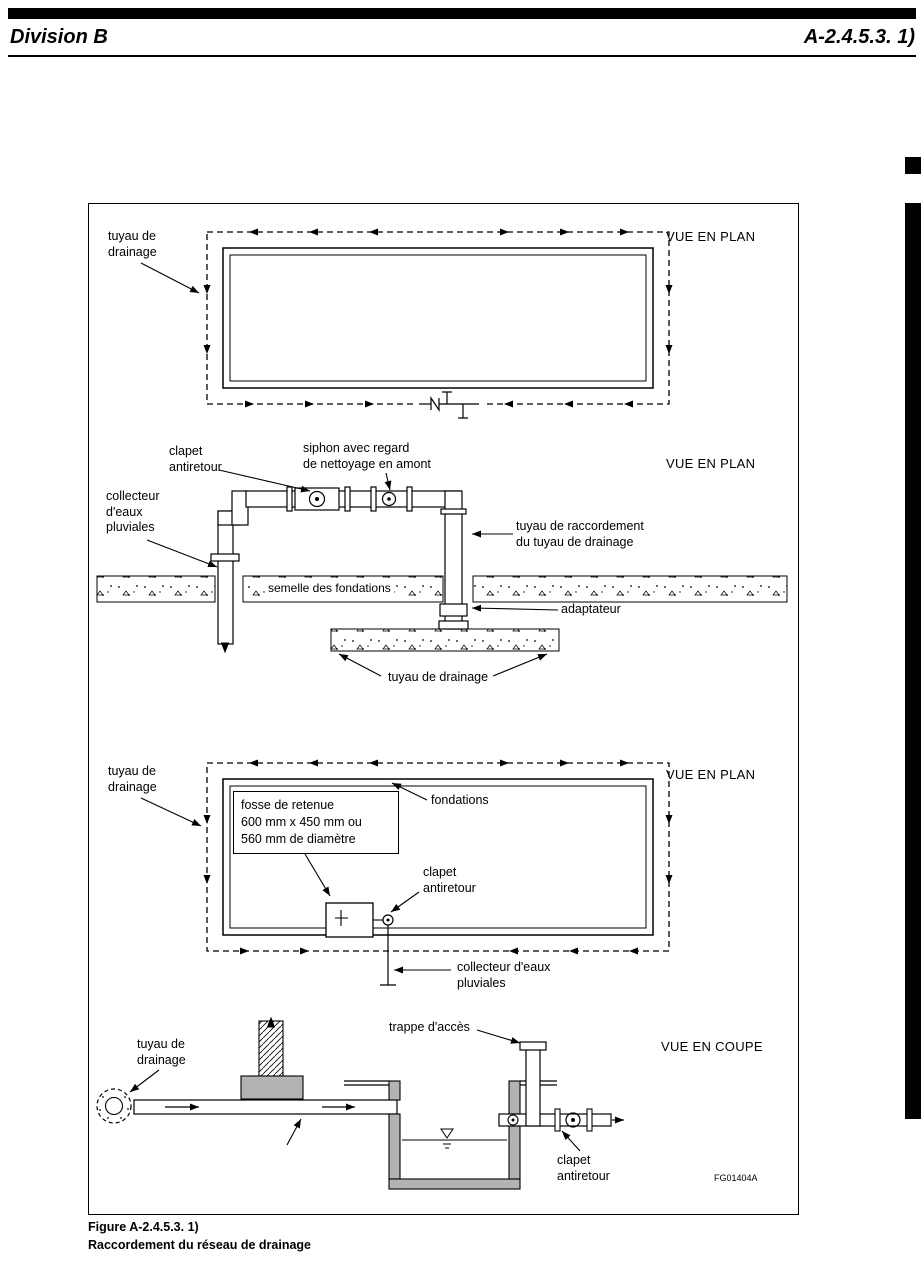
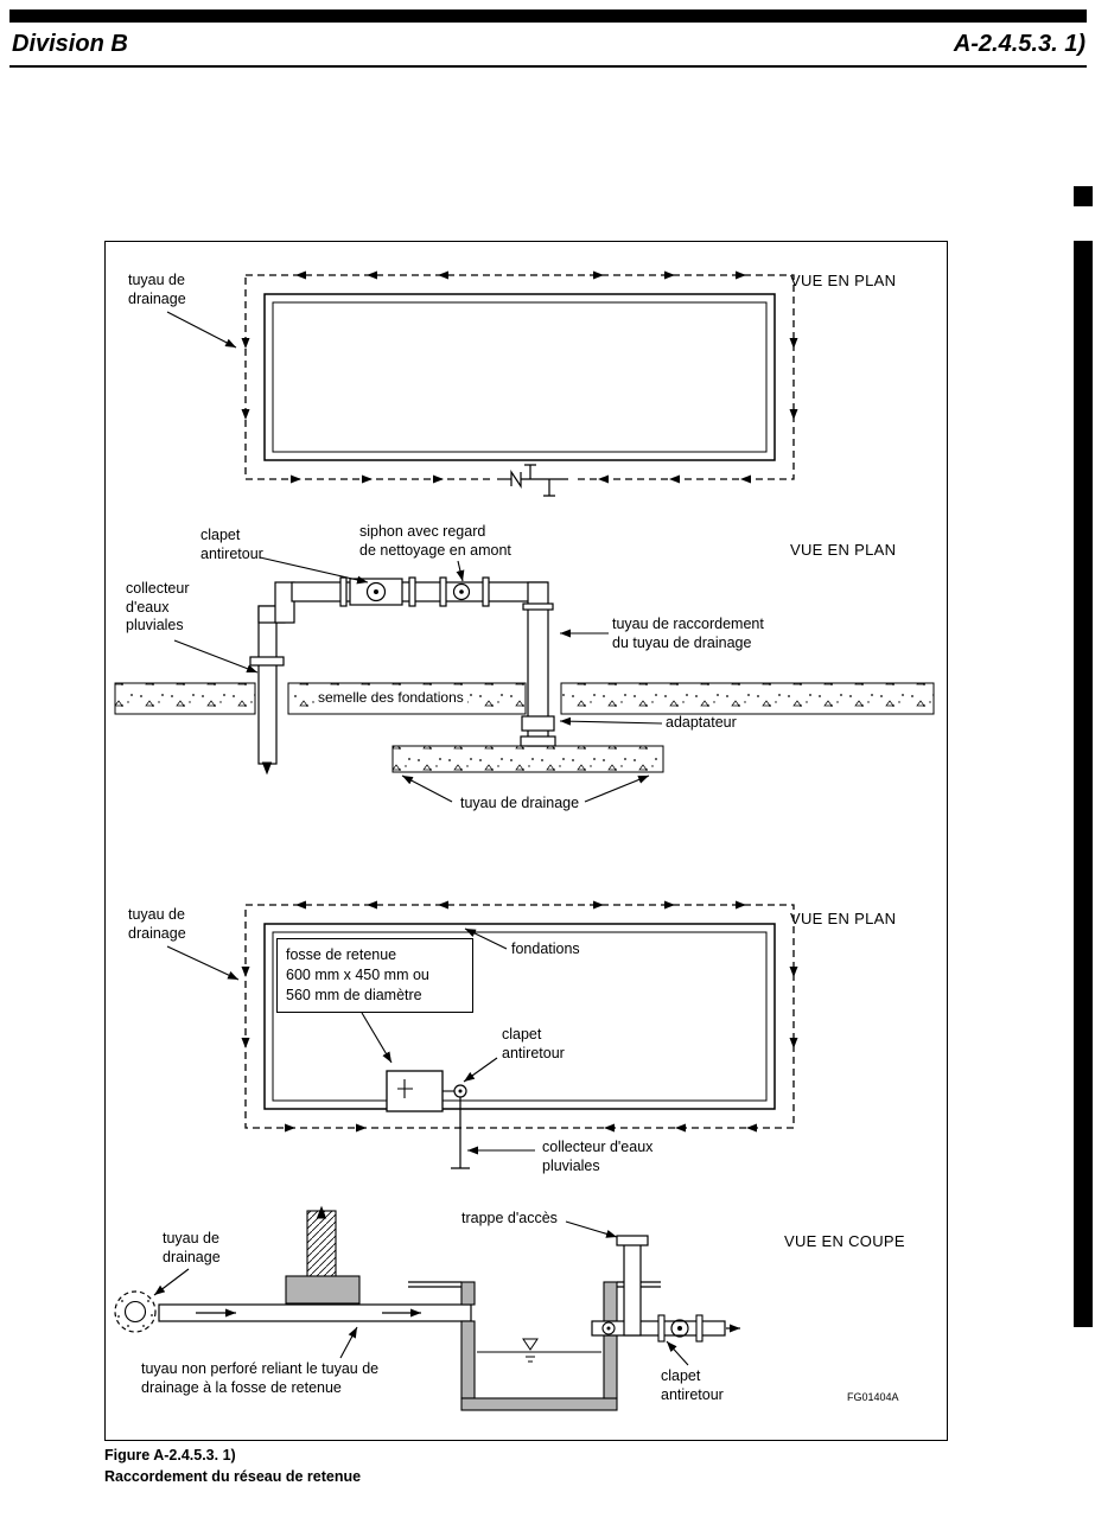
  Division B
  A-2.4.5.3. 1)
  tuyau de
  drainage
  VUE EN PLAN
  clapet
  antiretour
  siphon avec regard
  de nettoyage en amont
  VUE EN PLAN
  collecteur
  d'eaux
  pluviales
  tuyau de raccordement
  du tuyau de drainage
  semelle des fondations
  adaptateur
  tuyau de drainage
  tuyau de
  drainage
  VUE EN PLAN
  fosse de retenue
  600 mm x 450 mm ou
  560 mm de diamètre
  fondations
  clapet
  antiretour
  collecteur d'eaux
  pluviales
  trappe d'accès
  VUE EN COUPE
  tuyau de
  drainage
+ tuyau non perforé reliant le tuyau de
+ drainage à la fosse de retenue
  clapet
  antiretour
  FG01404A
  Figure A-2.4.5.3. 1)
- Raccordement du réseau de drainage
+ Raccordement du réseau de retenue
